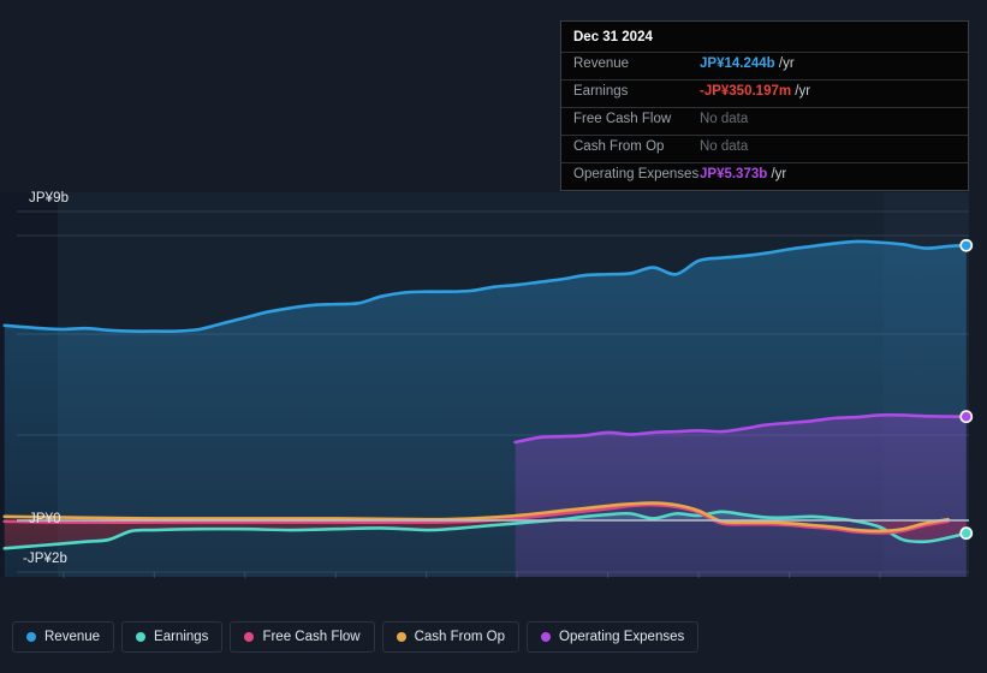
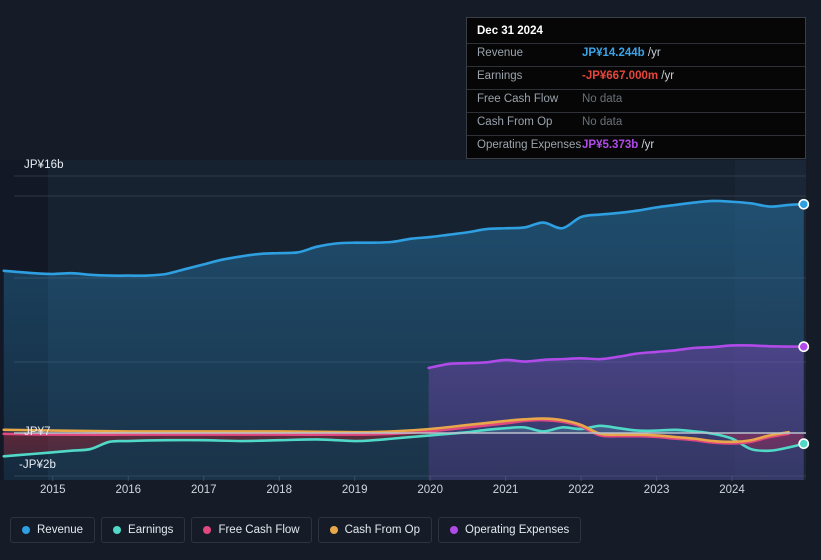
- JP¥9b
+ JP¥16b
- JP¥0
+ JP¥7
  -JP¥2b
+ 2015
+ 2016
+ 2017
+ 2018
+ 2019
+ 2020
+ 2021
+ 2022
+ 2023
+ 2024
  Dec 31 2024
  Revenue
  JP¥14.244b /yr
  Earnings
- -JP¥350.197m /yr
+ -JP¥667.000m /yr
  Free Cash Flow
  No data
  Cash From Op
  No data
  Operating Expenses
  JP¥5.373b /yr
  Revenue
  Earnings
  Free Cash Flow
  Cash From Op
  Operating Expenses
